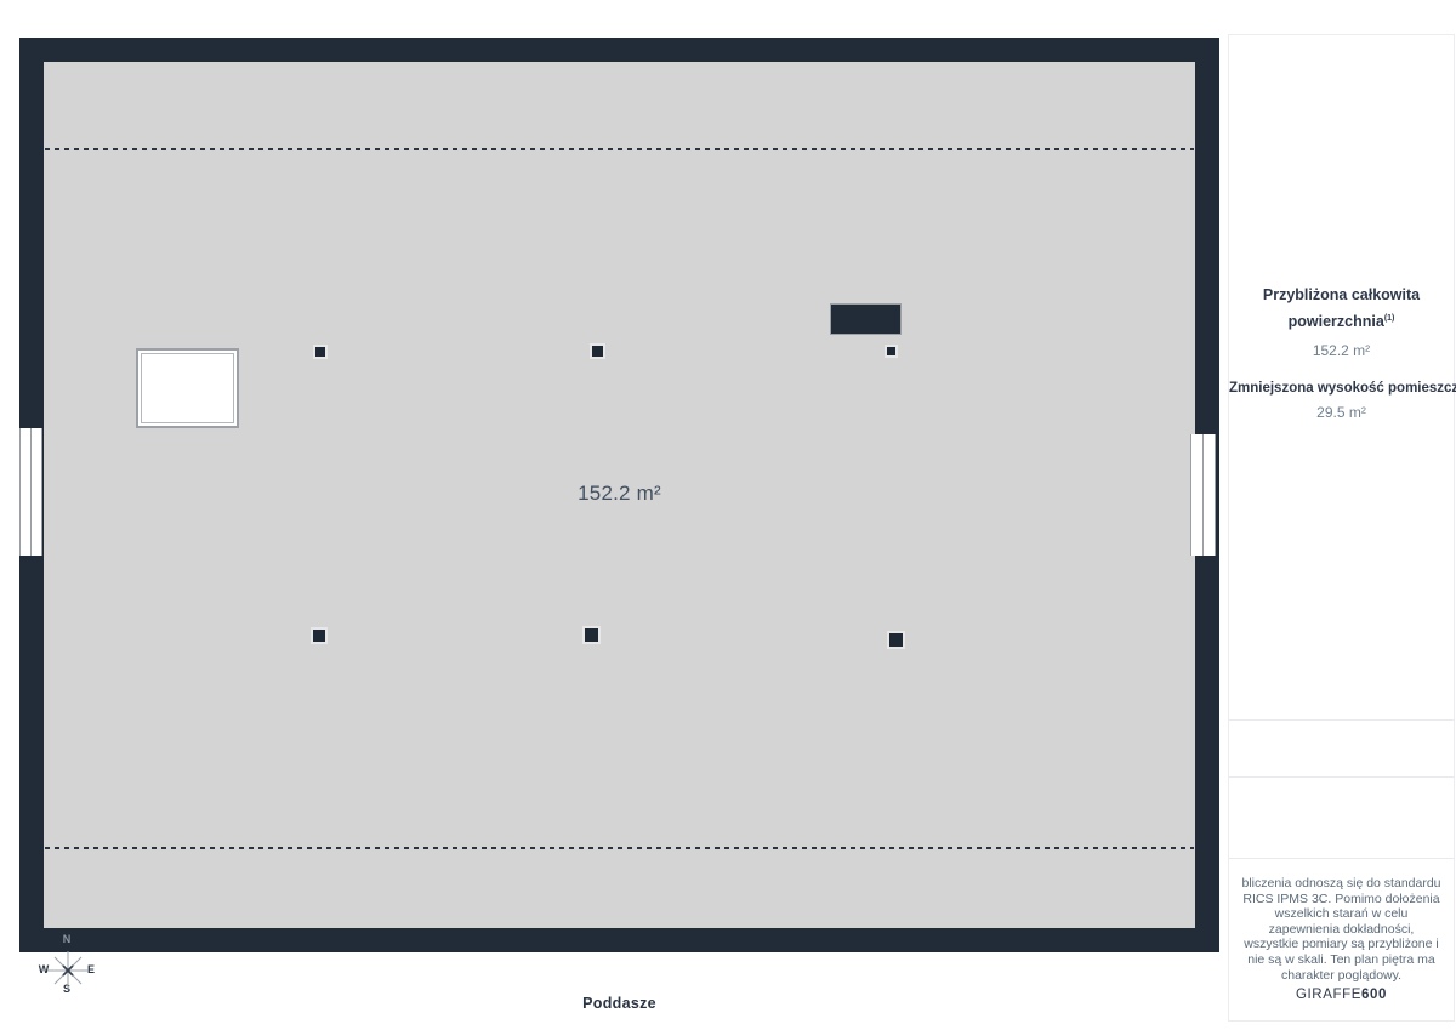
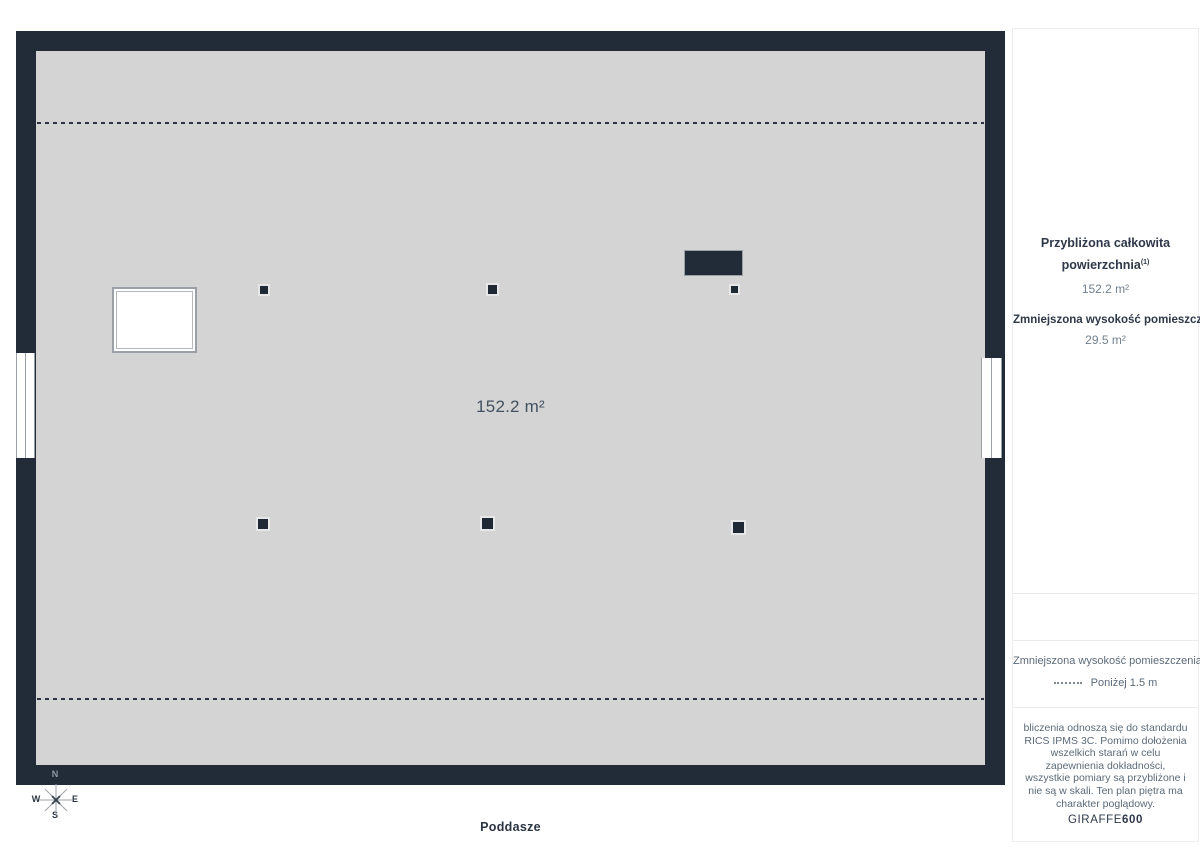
  152.2 m²
  N
  W
  E
  S
  Poddasze
  Przybliżona całkowita powierzchnia
  152.2 m²
  Zmniejszona wysokość pomieszcz
  29.5 m²
+ Zmniejszona wysokość pomieszczenia
+ Poniżej 1.5 m
  bliczenia odnoszą się do standardu RICS IPMS 3C. Pomimo dołożenia wszelkich starań w celu zapewnienia dokładności, wszystkie pomiary są przybliżone i nie są w skali. Ten plan piętra ma charakter poglądowy.
  GIRAFFE600
